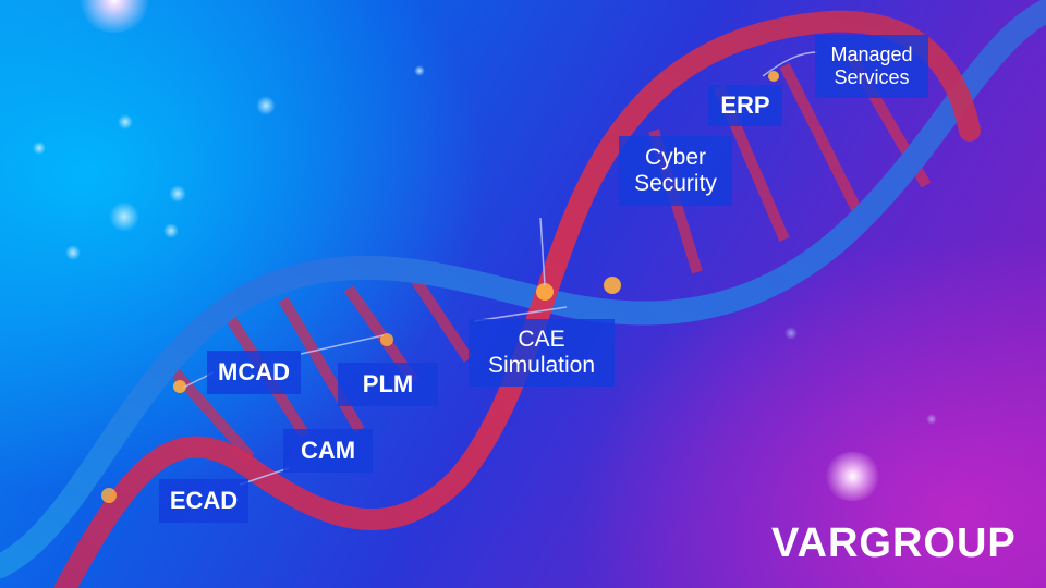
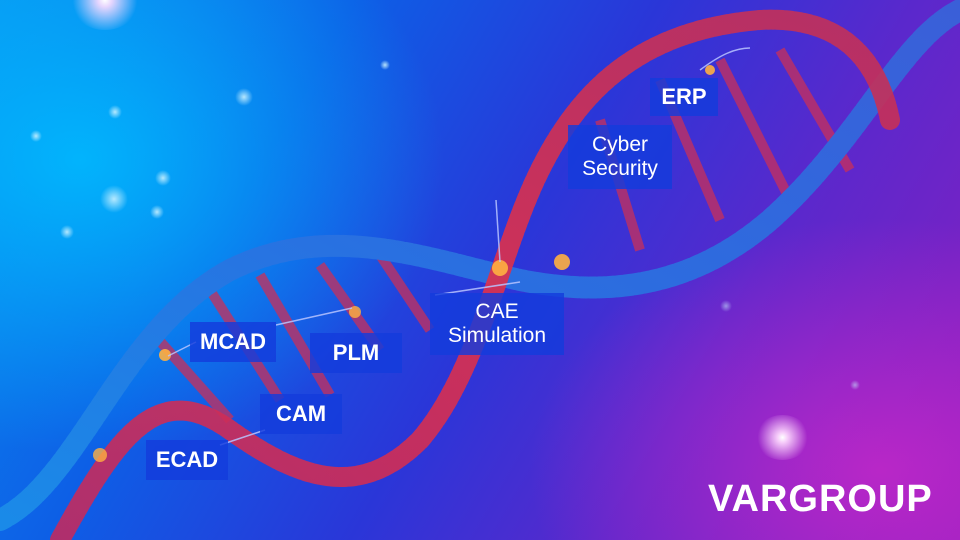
- Managed
- Services
  ERP
  Cyber
  Security
  CAE
  Simulation
  MCAD
  PLM
  CAM
  ECAD
  VARGROUP
